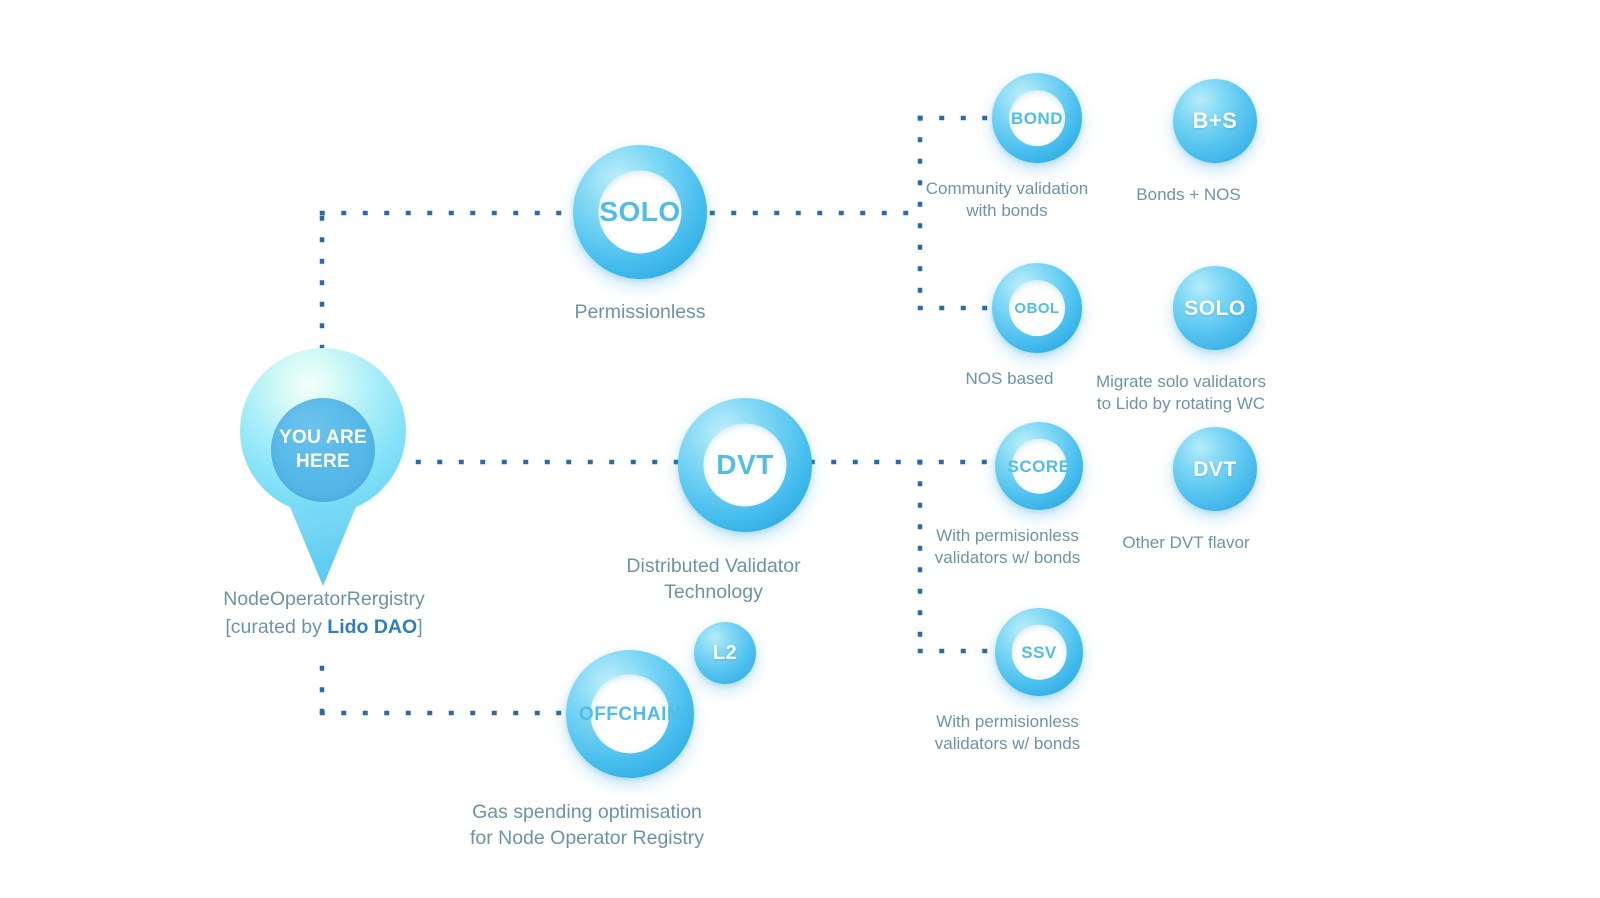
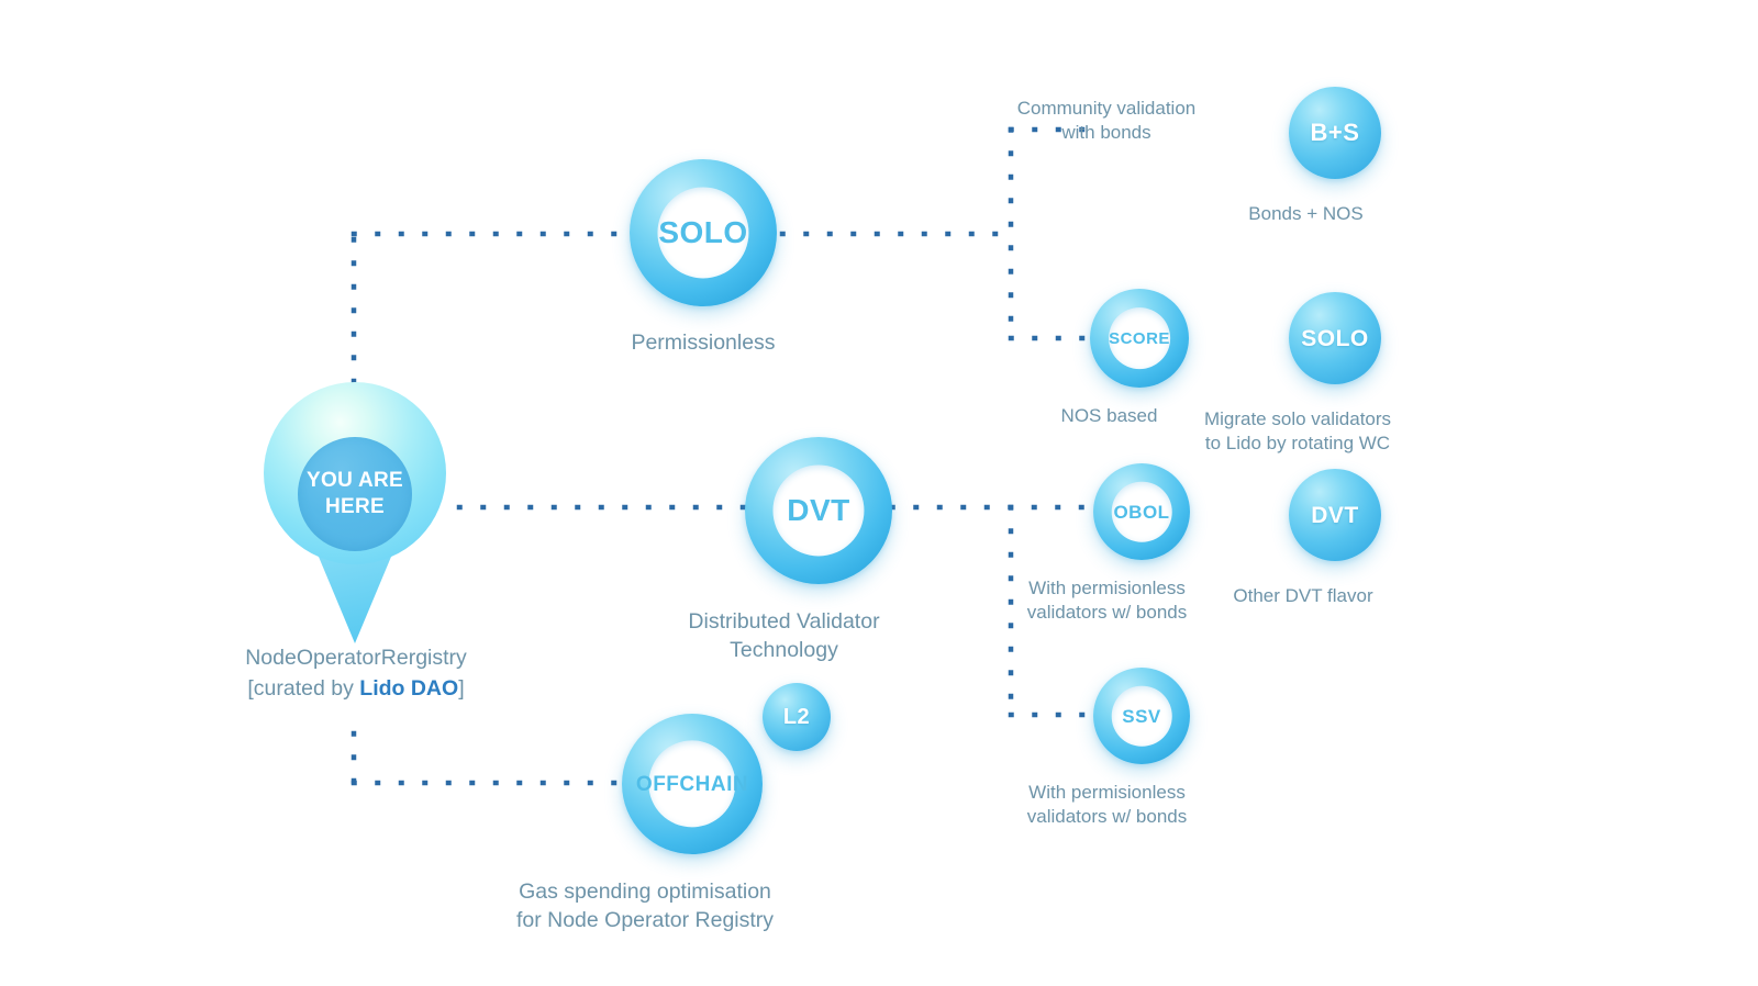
  YOU ARE
  HERE
  NodeOperatorRergistry
  [curated by Lido DAO]
  SOLO
  Permissionless
- BOND
  Community validation
  with bonds
  B+S
  Bonds + NOS
- OBOL
+ SCORE
  NOS based
  SOLO
  Migrate solo validators
  to Lido by rotating WC
  DVT
  Distributed Validator
  Technology
- SCORE
+ OBOL
  With permisionless
  validators w/ bonds
  DVT
  Other DVT flavor
  SSV
  With permisionless
  validators w/ bonds
  OFFCHAIN
  Gas spending optimisation
  for Node Operator Registry
  L2
